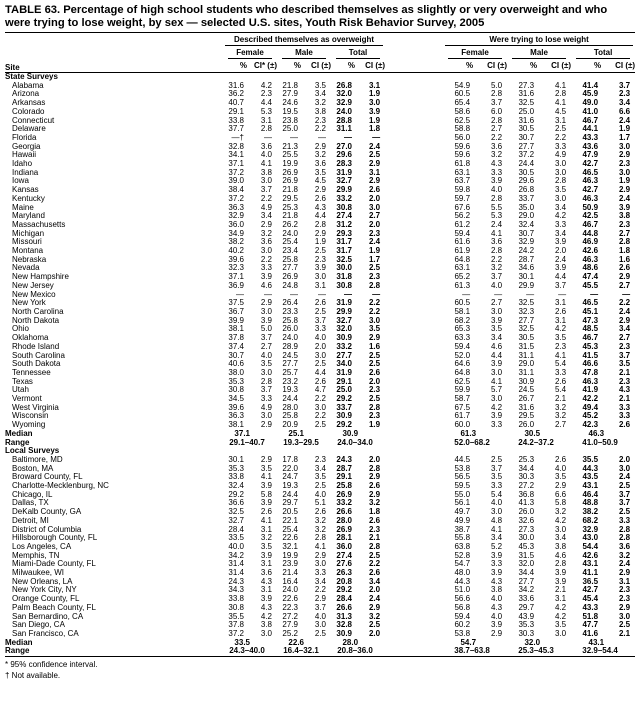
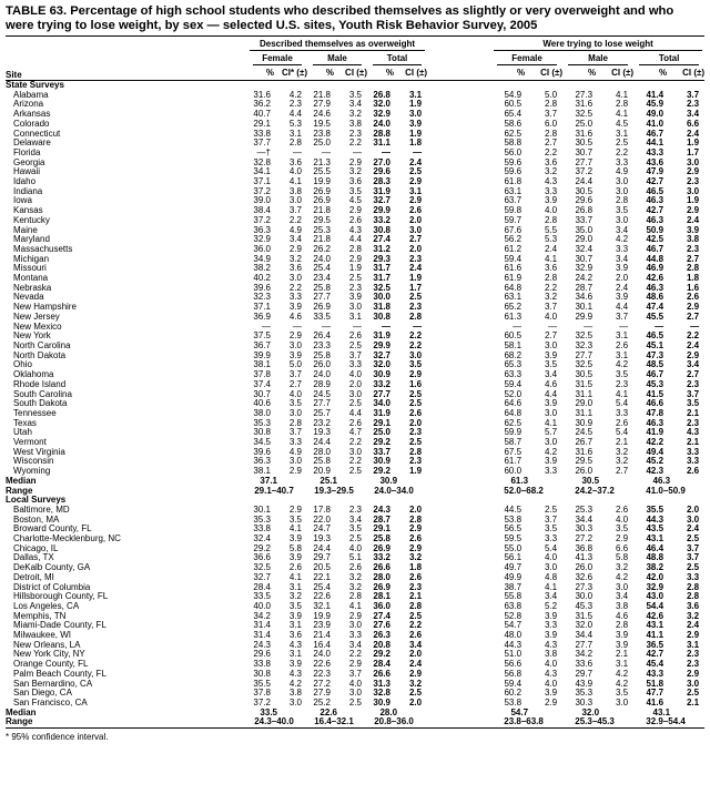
  TABLE 63. Percentage of high school students who described themselves as slightly or very overweight and who were trying to lose weight, by sex — selected U.S. sites, Youth Risk Behavior Survey, 2005
  Site	Described themselves as overweight		Were trying to lose weight
  Female	Male	Total	Female	Male	Total
  %	CI* (±)	%	CI (±)	%	CI (±)	%	CI (±)	%	CI (±)	%	CI (±)
  State Surveys
  Alabama	31.6	4.2	21.8	3.5	26.8	3.1		54.9	5.0	27.3	4.1	41.4	3.7
  Arizona	36.2	2.3	27.9	3.4	32.0	1.9		60.5	2.8	31.6	2.8	45.9	2.3
  Arkansas	40.7	4.4	24.6	3.2	32.9	3.0		65.4	3.7	32.5	4.1	49.0	3.4
  Colorado	29.1	5.3	19.5	3.8	24.0	3.9		58.6	6.0	25.0	4.5	41.0	6.6
  Connecticut	33.8	3.1	23.8	2.3	28.8	1.9		62.5	2.8	31.6	3.1	46.7	2.4
  Delaware	37.7	2.8	25.0	2.2	31.1	1.8		58.8	2.7	30.5	2.5	44.1	1.9
  Florida	—†	—	—	—	—	—		56.0	2.2	30.7	2.2	43.3	1.7
  Georgia	32.8	3.6	21.3	2.9	27.0	2.4		59.6	3.6	27.7	3.3	43.6	3.0
  Hawaii	34.1	4.0	25.5	3.2	29.6	2.5		59.6	3.2	37.2	4.9	47.9	2.9
  Idaho	37.1	4.1	19.9	3.6	28.3	2.9		61.8	4.3	24.4	3.0	42.7	2.3
  Indiana	37.2	3.8	26.9	3.5	31.9	3.1		63.1	3.3	30.5	3.0	46.5	3.0
  Iowa	39.0	3.0	26.9	4.5	32.7	2.9		63.7	3.9	29.6	2.8	46.3	1.9
  Kansas	38.4	3.7	21.8	2.9	29.9	2.6		59.8	4.0	26.8	3.5	42.7	2.9
  Kentucky	37.2	2.2	29.5	2.6	33.2	2.0		59.7	2.8	33.7	3.0	46.3	2.4
  Maine	36.3	4.9	25.3	4.3	30.8	3.0		67.6	5.5	35.0	3.4	50.9	3.9
  Maryland	32.9	3.4	21.8	4.4	27.4	2.7		56.2	5.3	29.0	4.2	42.5	3.8
  Massachusetts	36.0	2.9	26.2	2.8	31.2	2.0		61.2	2.4	32.4	3.3	46.7	2.3
  Michigan	34.9	3.2	24.0	2.9	29.3	2.3		59.4	4.1	30.7	3.4	44.8	2.7
  Missouri	38.2	3.6	25.4	1.9	31.7	2.4		61.6	3.6	32.9	3.9	46.9	2.8
  Montana	40.2	3.0	23.4	2.5	31.7	1.9		61.9	2.8	24.2	2.0	42.6	1.8
  Nebraska	39.6	2.2	25.8	2.3	32.5	1.7		64.8	2.2	28.7	2.4	46.3	1.6
  Nevada	32.3	3.3	27.7	3.9	30.0	2.5		63.1	3.2	34.6	3.9	48.6	2.6
  New Hampshire	37.1	3.9	26.9	3.0	31.8	2.3		65.2	3.7	30.1	4.4	47.4	2.9
- New Jersey	36.9	4.6	24.8	3.1	30.8	2.8		61.3	4.0	29.9	3.7	45.5	2.7
+ New Jersey	36.9	4.6	33.5	3.1	30.8	2.8		61.3	4.0	29.9	3.7	45.5	2.7
  New Mexico	—	—	—	—	—	—		—	—	—	—	—	—
  New York	37.5	2.9	26.4	2.6	31.9	2.2		60.5	2.7	32.5	3.1	46.5	2.2
  North Carolina	36.7	3.0	23.3	2.5	29.9	2.2		58.1	3.0	32.3	2.6	45.1	2.4
  North Dakota	39.9	3.9	25.8	3.7	32.7	3.0		68.2	3.9	27.7	3.1	47.3	2.9
  Ohio	38.1	5.0	26.0	3.3	32.0	3.5		65.3	3.5	32.5	4.2	48.5	3.4
  Oklahoma	37.8	3.7	24.0	4.0	30.9	2.9		63.3	3.4	30.5	3.5	46.7	2.7
  Rhode Island	37.4	2.7	28.9	2.0	33.2	1.6		59.4	4.6	31.5	2.3	45.3	2.3
  South Carolina	30.7	4.0	24.5	3.0	27.7	2.5		52.0	4.4	31.1	4.1	41.5	3.7
  South Dakota	40.6	3.5	27.7	2.5	34.0	2.5		64.6	3.9	29.0	5.4	46.6	3.5
  Tennessee	38.0	3.0	25.7	4.4	31.9	2.6		64.8	3.0	31.1	3.3	47.8	2.1
  Texas	35.3	2.8	23.2	2.6	29.1	2.0		62.5	4.1	30.9	2.6	46.3	2.3
  Utah	30.8	3.7	19.3	4.7	25.0	2.3		59.9	5.7	24.5	5.4	41.9	4.3
  Vermont	34.5	3.3	24.4	2.2	29.2	2.5		58.7	3.0	26.7	2.1	42.2	2.1
  West Virginia	39.6	4.9	28.0	3.0	33.7	2.8		67.5	4.2	31.6	3.2	49.4	3.3
  Wisconsin	36.3	3.0	25.8	2.2	30.9	2.3		61.7	3.9	29.5	3.2	45.2	3.3
  Wyoming	38.1	2.9	20.9	2.5	29.2	1.9		60.0	3.3	26.0	2.7	42.3	2.6
  Median	37.1	25.1	30.9		61.3	30.5	46.3
  Range	29.1–40.7	19.3–29.5	24.0–34.0		52.0–68.2	24.2–37.2	41.0–50.9
  Local Surveys
  Baltimore, MD	30.1	2.9	17.8	2.3	24.3	2.0		44.5	2.5	25.3	2.6	35.5	2.0
  Boston, MA	35.3	3.5	22.0	3.4	28.7	2.8		53.8	3.7	34.4	4.0	44.3	3.0
  Broward County, FL	33.8	4.1	24.7	3.5	29.1	2.9		56.5	3.5	30.3	3.5	43.5	2.4
  Charlotte-Mecklenburg, NC	32.4	3.9	19.3	2.5	25.8	2.6		59.5	3.3	27.2	2.9	43.1	2.5
  Chicago, IL	29.2	5.8	24.4	4.0	26.9	2.9		55.0	5.4	36.8	6.6	46.4	3.7
  Dallas, TX	36.6	3.9	29.7	5.1	33.2	3.2		56.1	4.0	41.3	5.8	48.8	3.7
  DeKalb County, GA	32.5	2.6	20.5	2.6	26.6	1.8		49.7	3.0	26.0	3.2	38.2	2.5
- Detroit, MI	32.7	4.1	22.1	3.2	28.0	2.6		49.9	4.8	32.6	4.2	68.2	3.3
+ Detroit, MI	32.7	4.1	22.1	3.2	28.0	2.6		49.9	4.8	32.6	4.2	42.0	3.3
  District of Columbia	28.4	3.1	25.4	3.2	26.9	2.3		38.7	4.1	27.3	3.0	32.9	2.8
  Hillsborough County, FL	33.5	3.2	22.6	2.8	28.1	2.1		55.8	3.4	30.0	3.4	43.0	2.8
  Los Angeles, CA	40.0	3.5	32.1	4.1	36.0	2.8		63.8	5.2	45.3	3.8	54.4	3.6
  Memphis, TN	34.2	3.9	19.9	2.9	27.4	2.5		52.8	3.9	31.5	4.6	42.6	3.2
  Miami-Dade County, FL	31.4	3.1	23.9	3.0	27.6	2.2		54.7	3.3	32.0	2.8	43.1	2.4
  Milwaukee, WI	31.4	3.6	21.4	3.3	26.3	2.6		48.0	3.9	34.4	3.9	41.1	2.9
  New Orleans, LA	24.3	4.3	16.4	3.4	20.8	3.4		44.3	4.3	27.7	3.9	36.5	3.1
- New York City, NY	34.3	3.1	24.0	2.2	29.2	2.0		51.0	3.8	34.2	2.1	42.7	2.3
+ New York City, NY	29.6	3.1	24.0	2.2	29.2	2.0		51.0	3.8	34.2	2.1	42.7	2.3
  Orange County, FL	33.8	3.9	22.6	2.9	28.4	2.4		56.6	4.0	33.6	3.1	45.4	2.3
  Palm Beach County, FL	30.8	4.3	22.3	3.7	26.6	2.9		56.8	4.3	29.7	4.2	43.3	2.9
  San Bernardino, CA	35.5	4.2	27.2	4.0	31.3	3.2		59.4	4.0	43.9	4.2	51.8	3.0
  San Diego, CA	37.8	3.8	27.9	3.0	32.8	2.5		60.2	3.9	35.3	3.5	47.7	2.5
  San Francisco, CA	37.2	3.0	25.2	2.5	30.9	2.0		53.8	2.9	30.3	3.0	41.6	2.1
  Median	33.5	22.6	28.0		54.7	32.0	43.1
- Range	24.3–40.0	16.4–32.1	20.8–36.0		38.7–63.8	25.3–45.3	32.9–54.4
+ Range	24.3–40.0	16.4–32.1	20.8–36.0		23.8–63.8	25.3–45.3	32.9–54.4
  * 95% confidence interval.
- † Not available.
